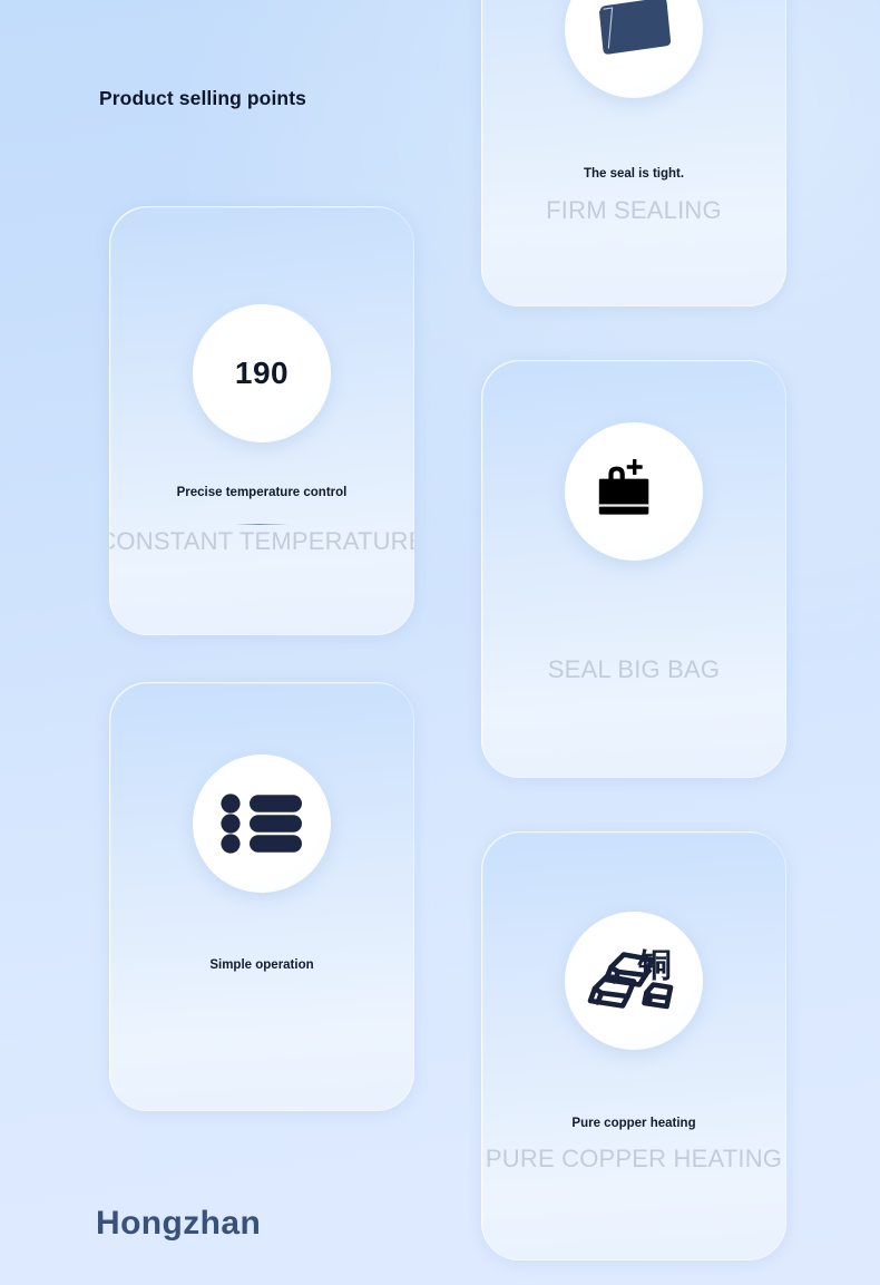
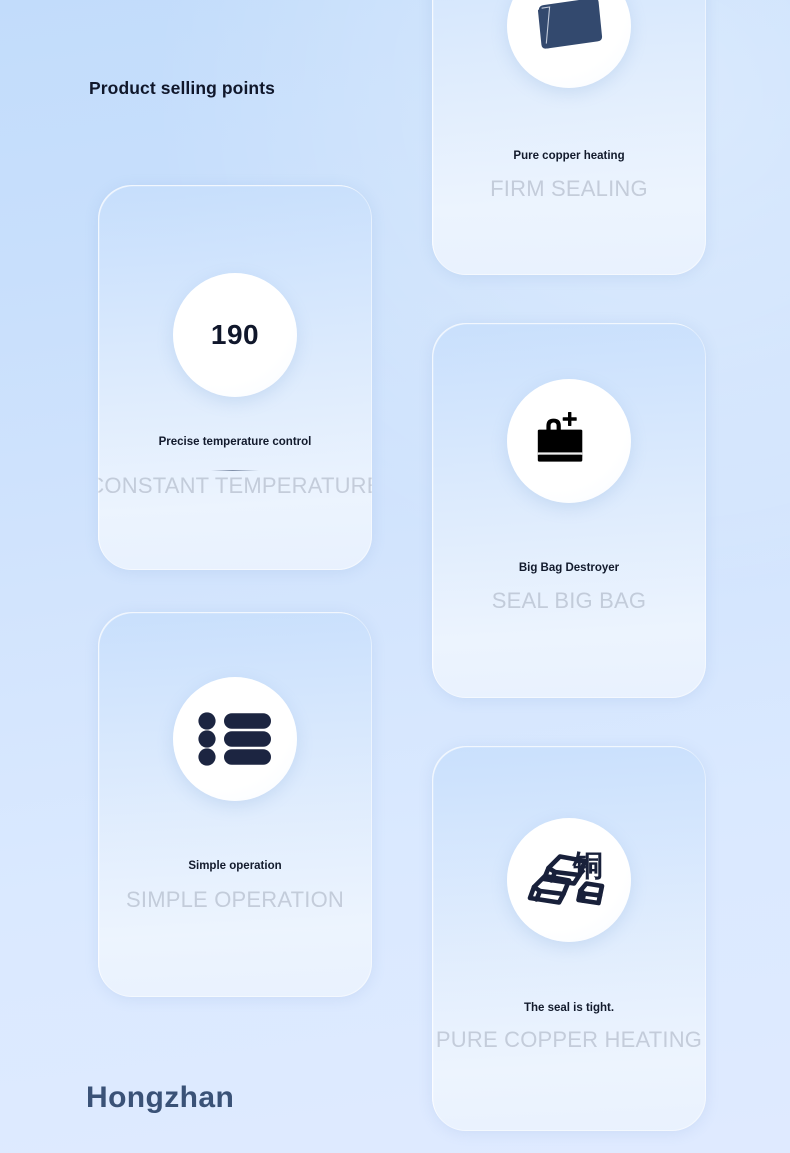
  Product selling points
  190
  Precise temperature control
  ONSTANT TEMPERATUR
  Simple operation
+ SIMPLE OPERATION
- The seal is tight.
+ Pure copper heating
  FIRM SEALING
+ Big Bag Destroyer
  SEAL BIG BAG
  铜
- Pure copper heating
+ The seal is tight.
  PURE COPPER HEATING
  Hongzhan
